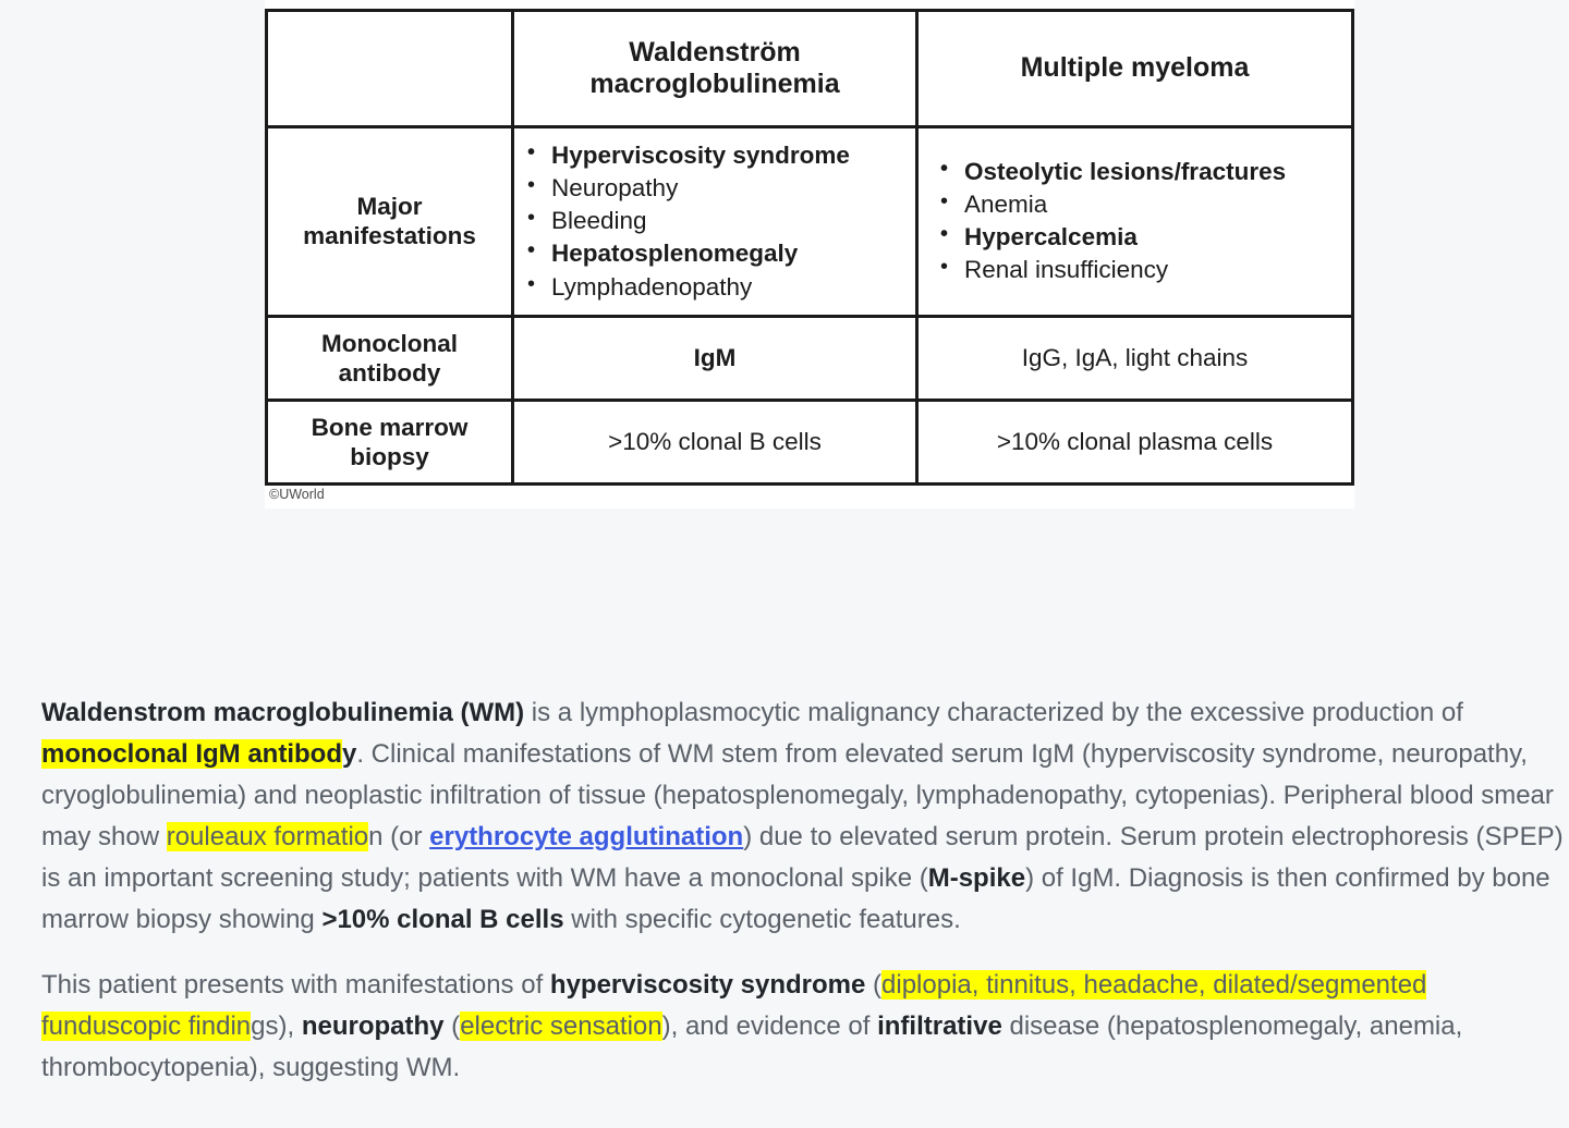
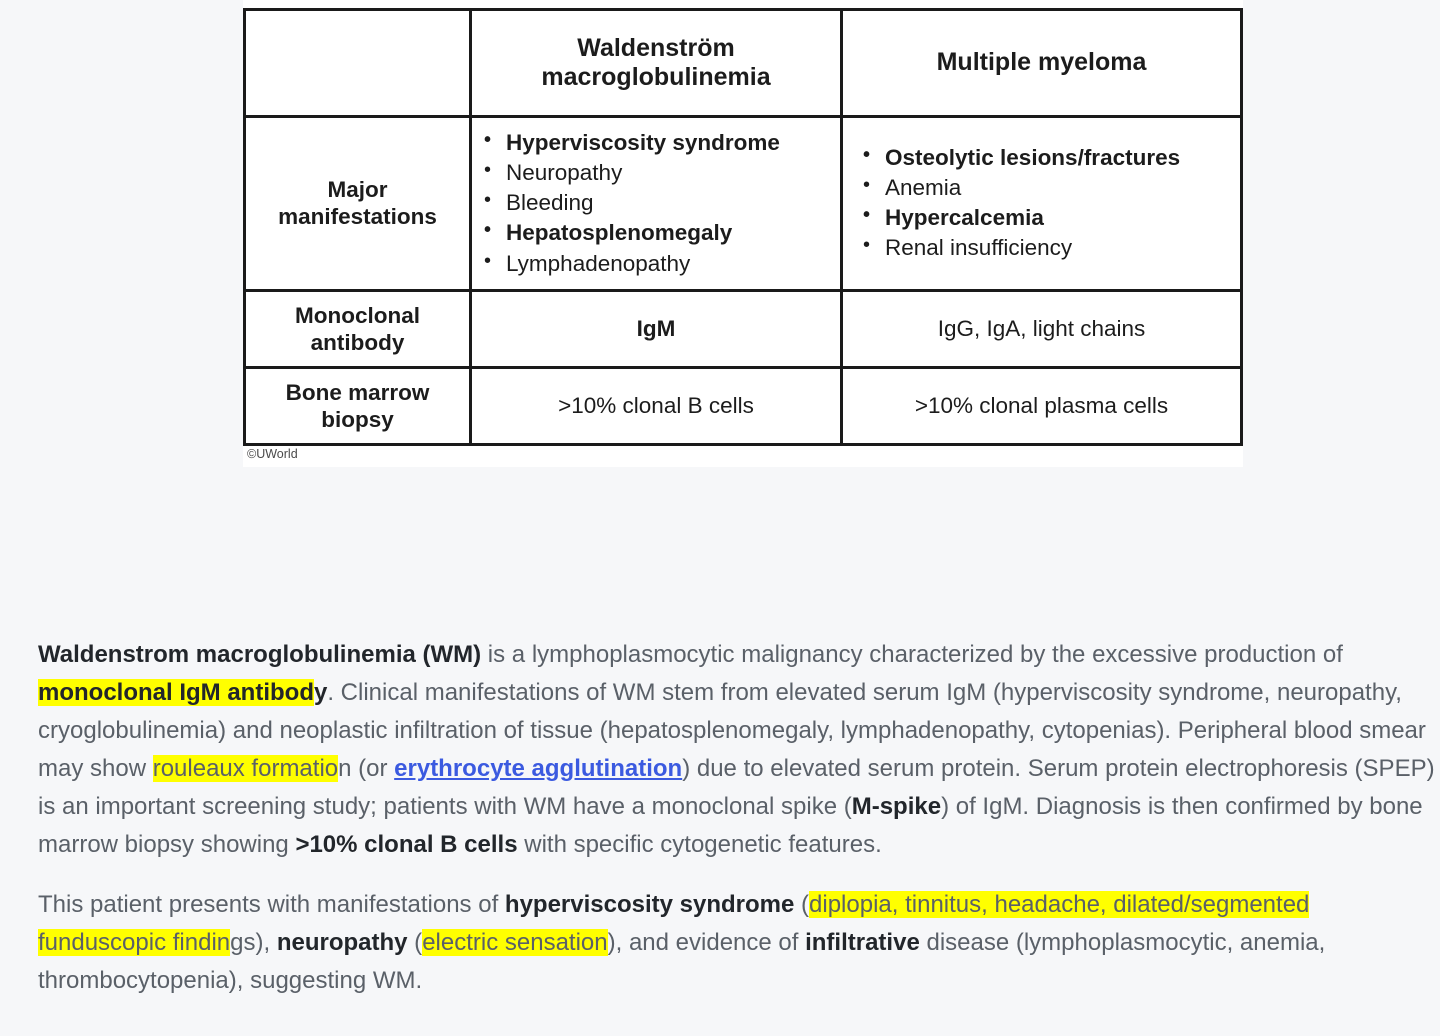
  	Waldenström macroglobulinemia	Multiple myeloma
  Major manifestations	Hyperviscosity syndrome Neuropathy Bleeding Hepatosplenomegaly Lymphadenopathy	Osteolytic lesions/fractures Anemia Hypercalcemia Renal insufficiency
  Monoclonal antibody	IgM	IgG, IgA, light chains
  Bone marrow biopsy	>10% clonal B cells	>10% clonal plasma cells
  ©UWorld
  Waldenstrom macroglobulinemia (WM) is a lymphoplasmocytic malignancy characterized by the excessive production of monoclonal IgM antibody. Clinical manifestations of WM stem from elevated serum IgM (hyperviscosity syndrome, neuropathy, cryoglobulinemia) and neoplastic infiltration of tissue (hepatosplenomegaly, lymphadenopathy, cytopenias). Peripheral blood smear may show rouleaux formation (or erythrocyte agglutination) due to elevated serum protein. Serum protein electrophoresis (SPEP) is an important screening study; patients with WM have a monoclonal spike (M-spike) of IgM. Diagnosis is then confirmed by bone marrow biopsy showing >10% clonal B cells with specific cytogenetic features.
- This patient presents with manifestations of hyperviscosity syndrome (diplopia, tinnitus, headache, dilated/segmented funduscopic findings), neuropathy (electric sensation), and evidence of infiltrative disease (hepatosplenomegaly, anemia, thrombocytopenia), suggesting WM.
+ This patient presents with manifestations of hyperviscosity syndrome (diplopia, tinnitus, headache, dilated/segmented funduscopic findings), neuropathy (electric sensation), and evidence of infiltrative disease (lymphoplasmocytic, anemia, thrombocytopenia), suggesting WM.
